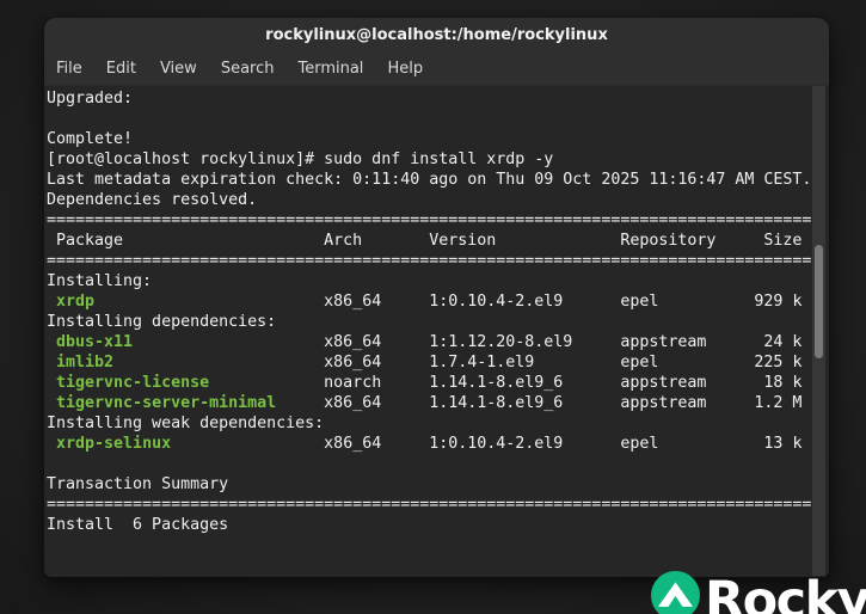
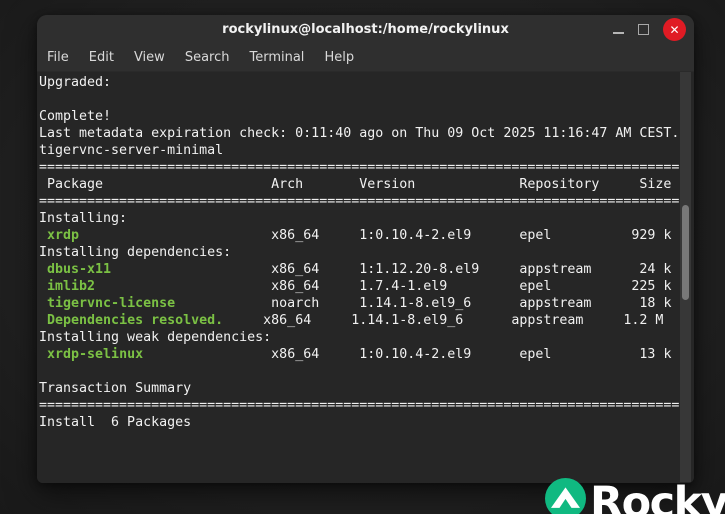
  rockylinux@localhost:/home/rockylinux
+ ✕
  File
  Edit
  View
  Search
  Terminal
  Help
  Upgraded:
  Complete!
- [root@localhost rockylinux]# sudo dnf install xrdp -y
  Last metadata expiration check: 0:11:40 ago on Thu 09 Oct 2025 11:16:47 AM CEST.
- Dependencies resolved.
+ tigervnc-server-minimal
  ================================================================================
  Package Arch Version Repository Size
  ================================================================================
  Installing:
  xrdp x86_64 1:0.10.4-2.el9 epel 929 k
  Installing dependencies:
  dbus-x11 x86_64 1:1.12.20-8.el9 appstream 24 k
  imlib2 x86_64 1.7.4-1.el9 epel 225 k
  tigervnc-license noarch 1.14.1-8.el9_6 appstream 18 k
- tigervnc-server-minimal x86_64 1.14.1-8.el9_6 appstream 1.2 M
+ Dependencies resolved. x86_64 1.14.1-8.el9_6 appstream 1.2 M
  Installing weak dependencies:
  xrdp-selinux x86_64 1:0.10.4-2.el9 epel 13 k
  Transaction Summary
  ================================================================================
  Install 6 Packages
  Rocky
